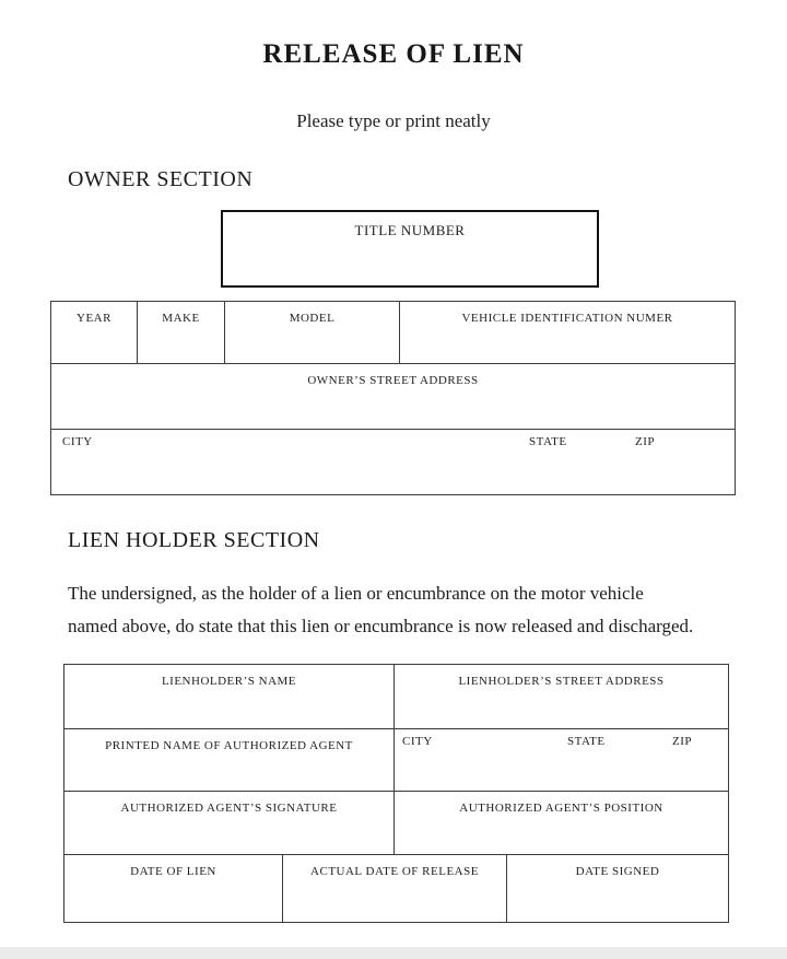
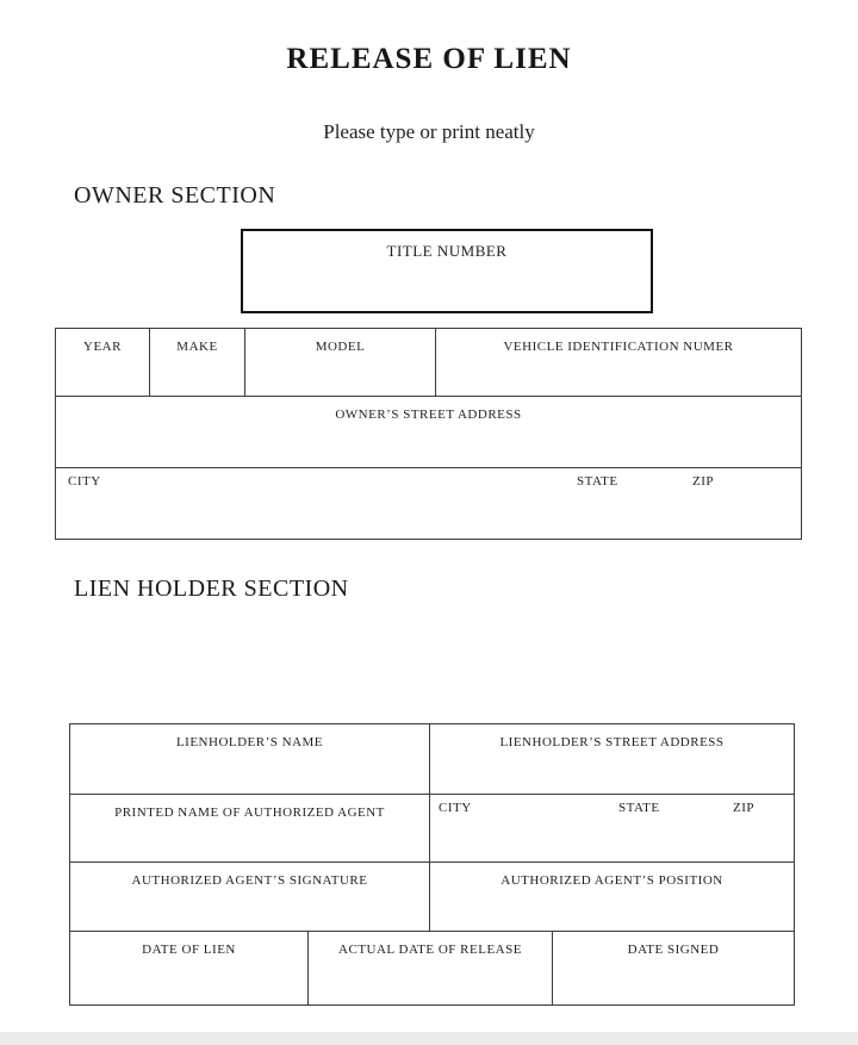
  RELEASE OF LIEN
  Please type or print neatly
  OWNER SECTION
  TITLE NUMBER
  YEAR
  MAKE
  MODEL
  VEHICLE IDENTIFICATION NUMER
  OWNER’S STREET ADDRESS
  CITY
  STATE
  ZIP
  LIEN HOLDER SECTION
- The undersigned, as the holder of a lien or encumbrance on the motor vehicle
- named above, do state that this lien or encumbrance is now released and discharged.
  LIENHOLDER’S NAME
  LIENHOLDER’S STREET ADDRESS
  PRINTED NAME OF AUTHORIZED AGENT
  CITY
  STATE
  ZIP
  AUTHORIZED AGENT’S SIGNATURE
  AUTHORIZED AGENT’S POSITION
  DATE OF LIEN
  ACTUAL DATE OF RELEASE
  DATE SIGNED
